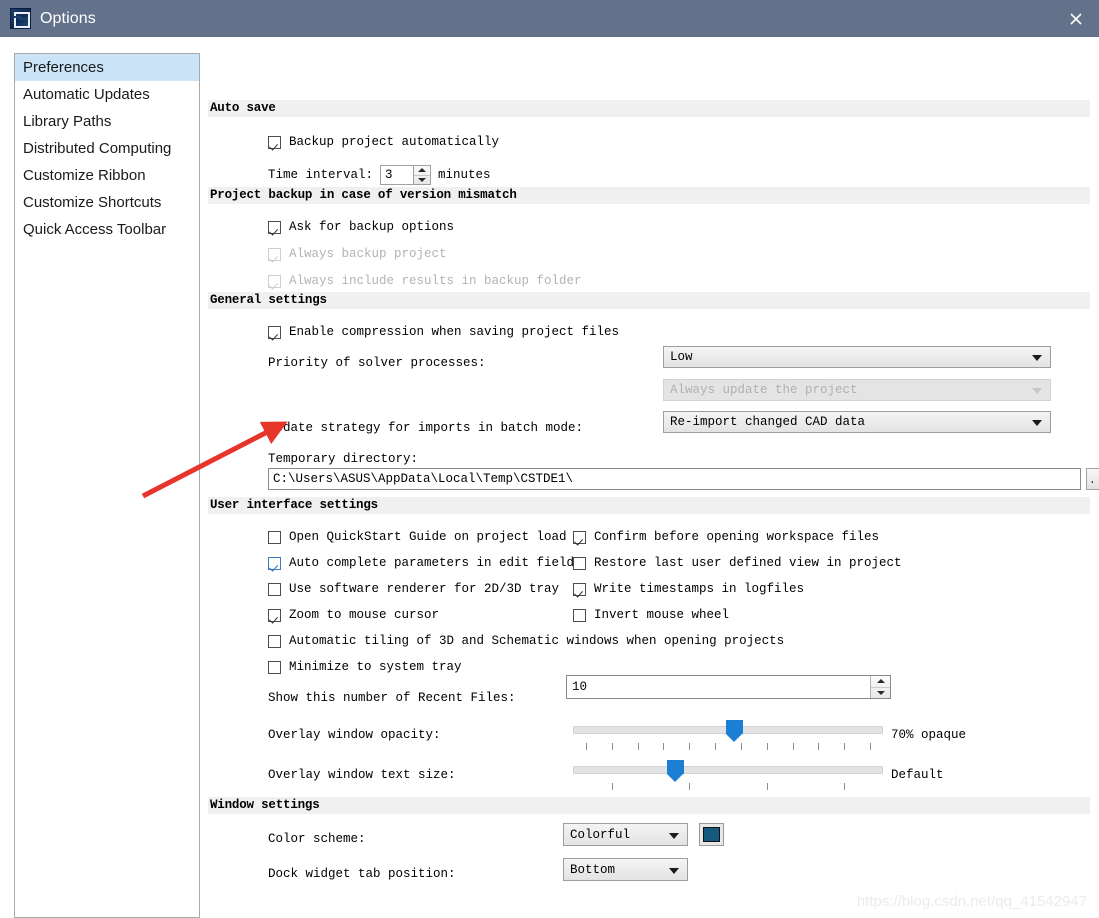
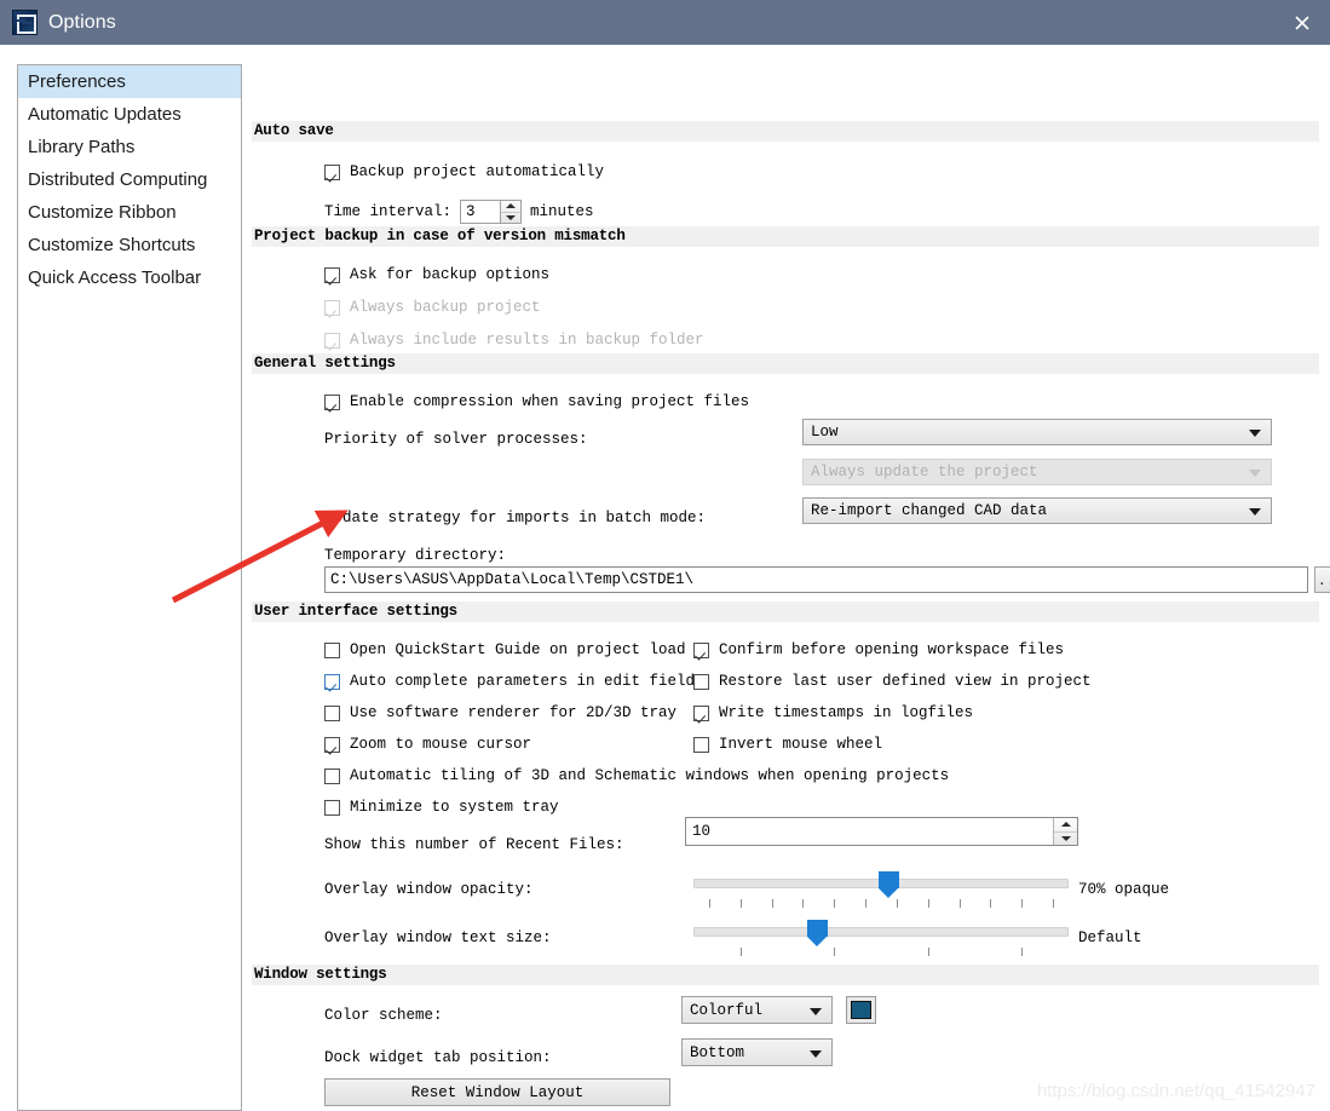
  Options
  Preferences
  Automatic Updates
  Library Paths
  Distributed Computing
  Customize Ribbon
  Customize Shortcuts
  Quick Access Toolbar
  Auto save
  Backup project automatically
  Time interval:
  3
  minutes
  Project backup in case of version mismatch
  Ask for backup options
  Always backup project
  Always include results in backup folder
  General settings
  Enable compression when saving project files
  Priority of solver processes:
  Low
  Always update the project
  pdate strategy for imports in batch mode:
  Re-import changed CAD data
  Temporary directory:
  C:\Users\ASUS\AppData\Local\Temp\CSTDE1\
  User interface settings
  Open QuickStart Guide on project load
  Auto complete parameters in edit field
  Use software renderer for 2D/3D tray
  Zoom to mouse cursor
  Confirm before opening workspace files
  Restore last user defined view in project
  Write timestamps in logfiles
  Invert mouse wheel
  Automatic tiling of 3D and Schematic windows when opening projects
  Minimize to system tray
  Show this number of Recent Files:
  10
  Overlay window opacity:
  70% opaque
  Overlay window text size:
  Default
  Window settings
  Color scheme:
  Colorful
  Dock widget tab position:
  Bottom
+ Reset Window Layout
